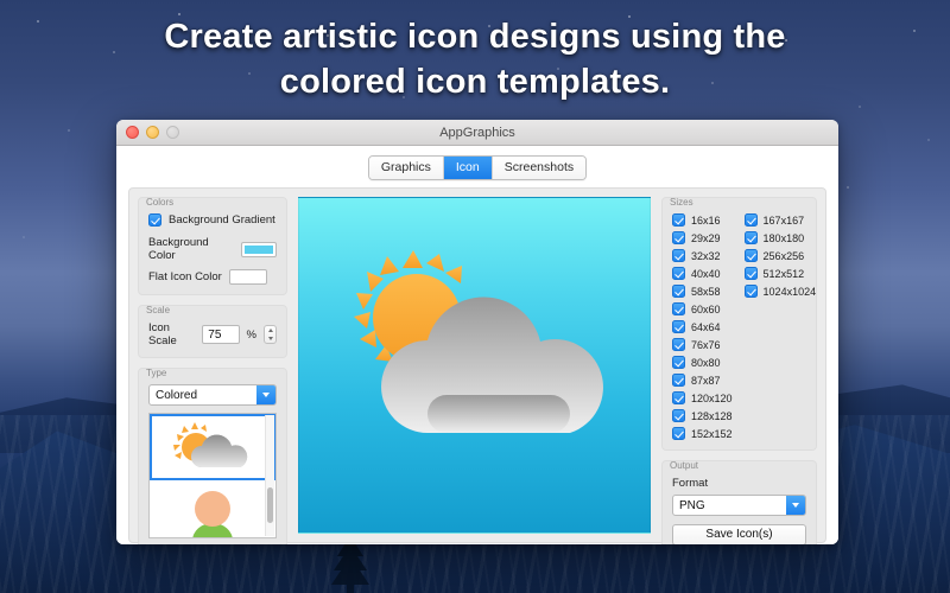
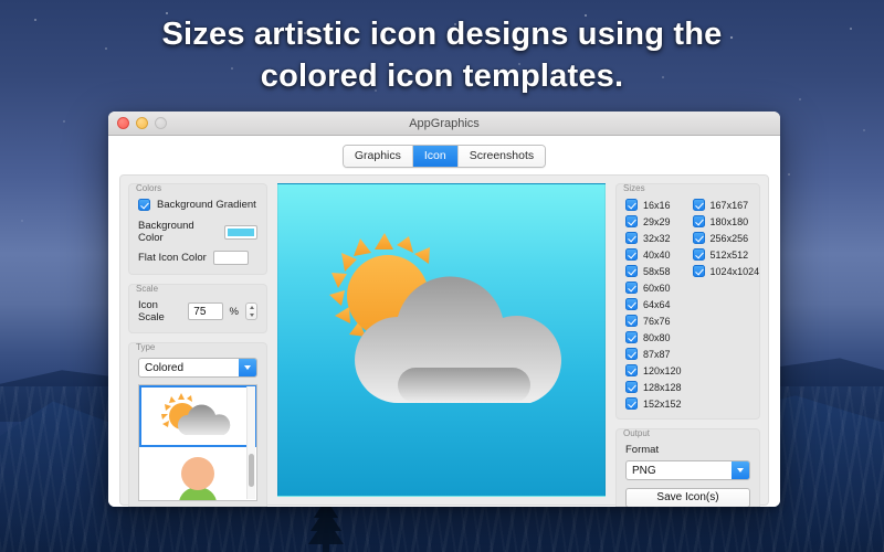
- Create artistic icon designs using the
+ Sizes artistic icon designs using the
  colored icon templates.
  AppGraphics
  Graphics
  Icon
  Screenshots
  Colors
  Background Gradient
  Background Color
  Flat Icon Color
  Scale
  Icon Scale
  75
  %
  Type
  Colored
  Sizes
  16x16
  29x29
  32x32
  40x40
  58x58
  60x60
  64x64
  76x76
  80x80
  87x87
  120x120
  128x128
  152x152
  167x167
  180x180
  256x256
  512x512
  1024x1024
  Output
  Format
  PNG
  Save Icon(s)
